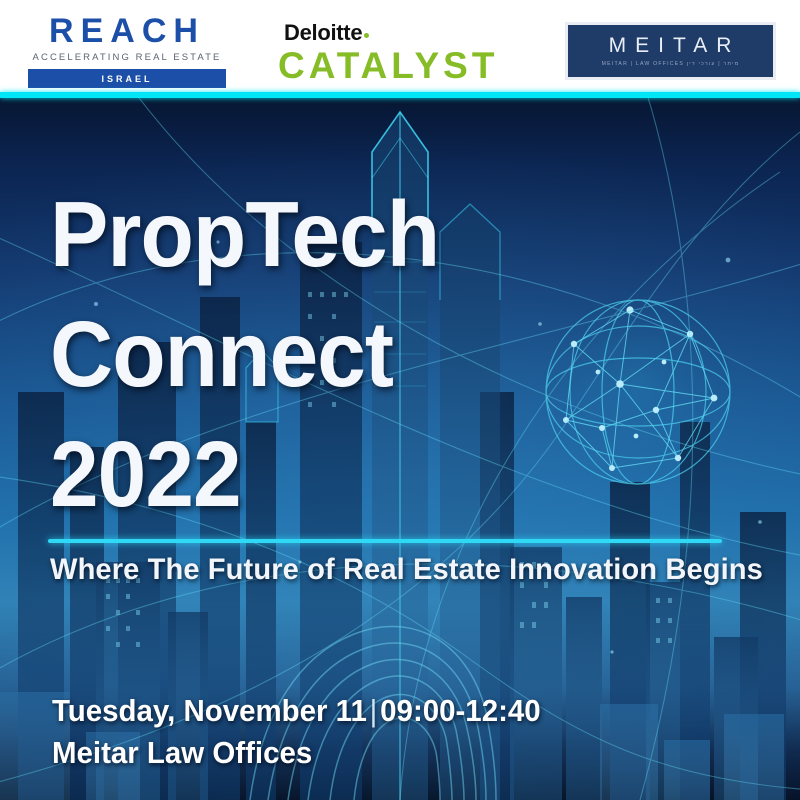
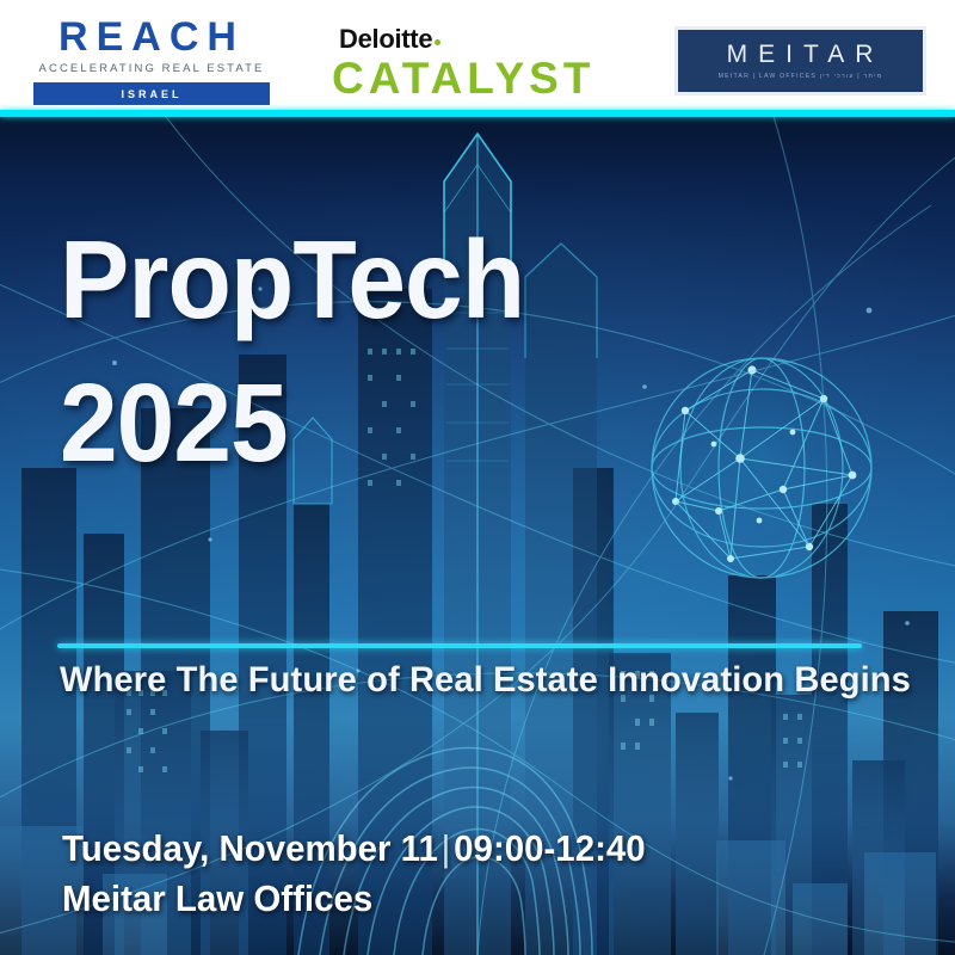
  PropTech
- Connect
- 2022
+ 2025
  Where The Future of Real Estate Innovation Begins
  Tuesday, November 11|09:00-12:40
  Meitar Law Offices
  REACH
  ACCELERATING REAL ESTATE
  ISRAEL
  Deloitte
  CATALYST
  MEITAR
